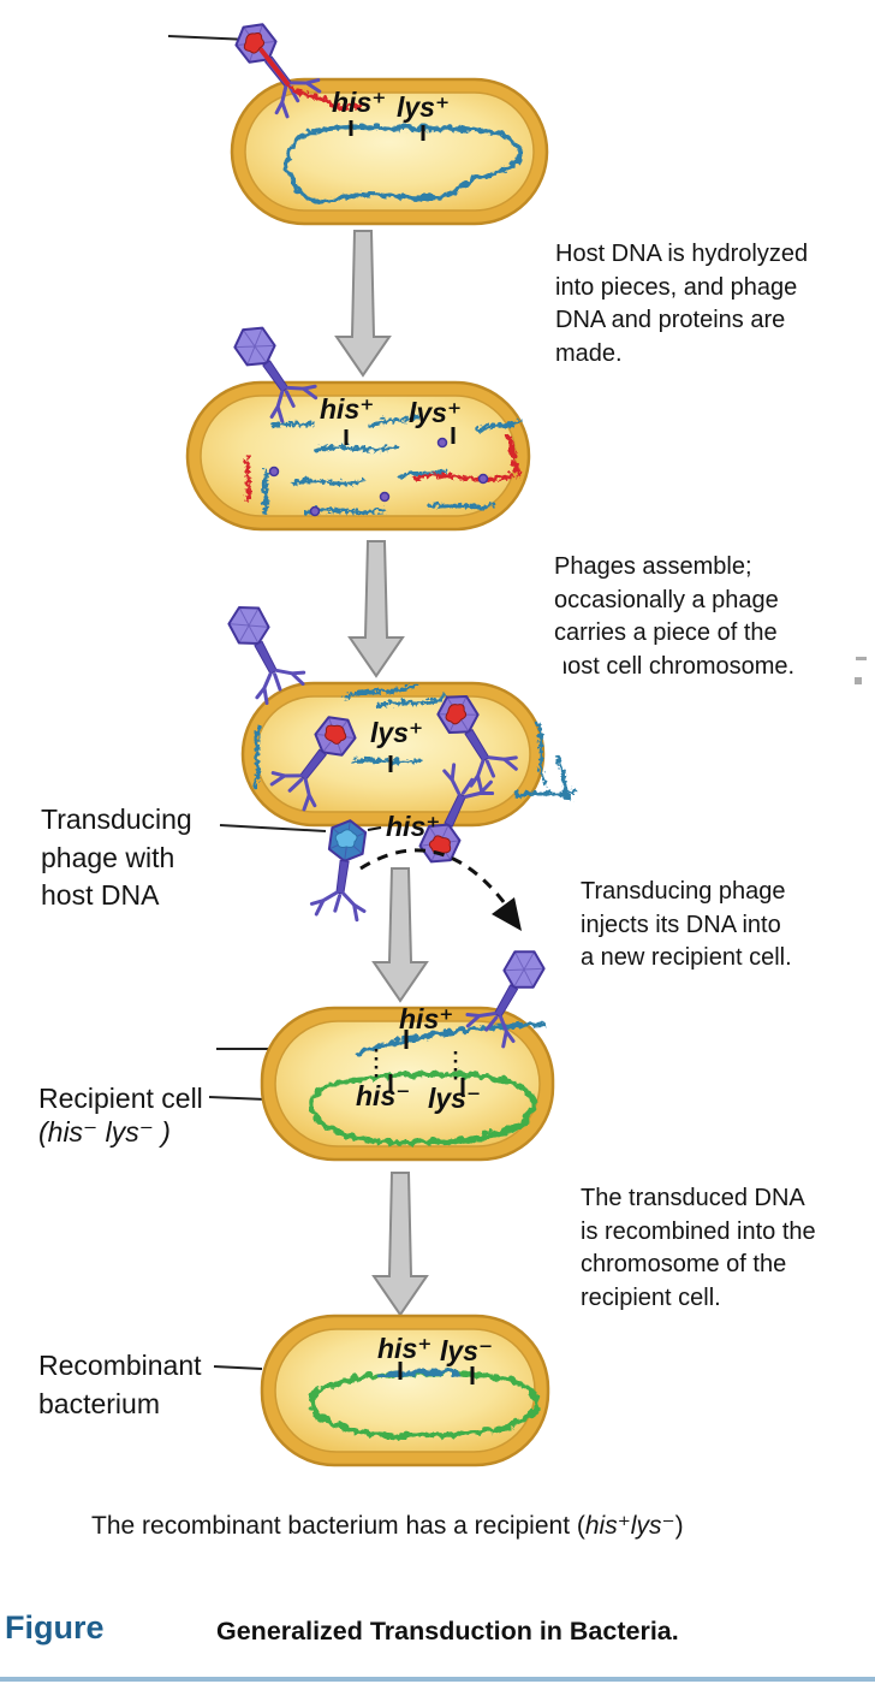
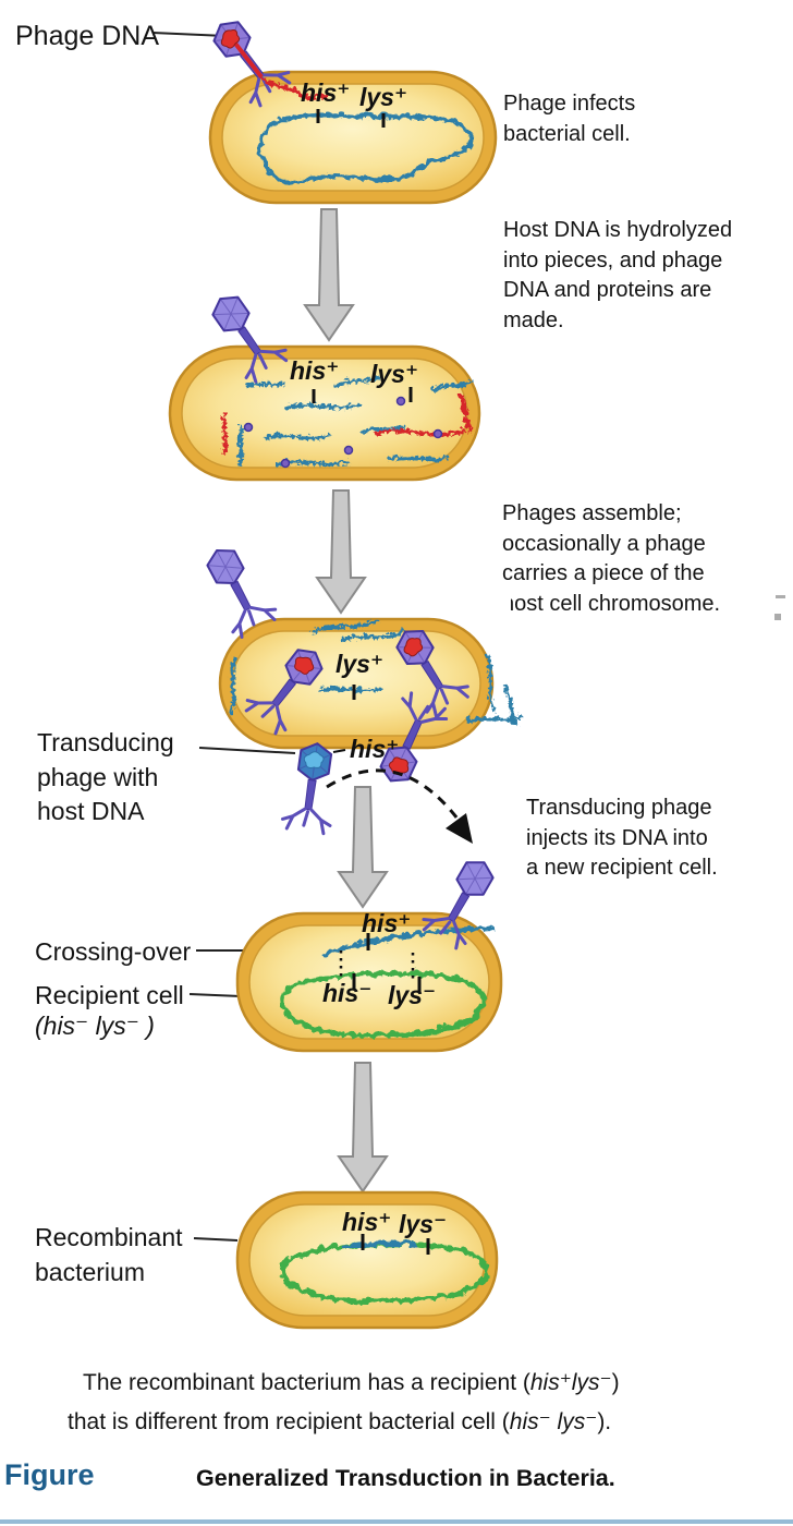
+ Phage DNA
+ Phage infects
+ bacterial cell.
  Host DNA is hydrolyzed
  into pieces, and phage
  DNA and proteins are
  made.
  Phages assemble;
  occasionally a phage
  carries a piece of the
  ost cell chromosome.
  Transducing phage
  injects its DNA into
  a new recipient cell.
- The transduced DNA
- is recombined into the
- chromosome of the
- recipient cell.
  Transducing
  phage with
  host DNA
+ Crossing-over
  Recipient cell
  (his⁻ lys⁻ )
  Recombinant
  bacterium
  his⁺
  lys⁺
  his⁺
  lys⁺
  lys⁺
  his⁺
  his⁺
  his⁻
  lys⁻
  his⁺
  lys⁻
  The recombinant bacterium has a recipient (his⁺lys⁻)
+ that is different from recipient bacterial cell (his⁻ lys⁻).
  Figure
  Generalized Transduction in Bacteria.
